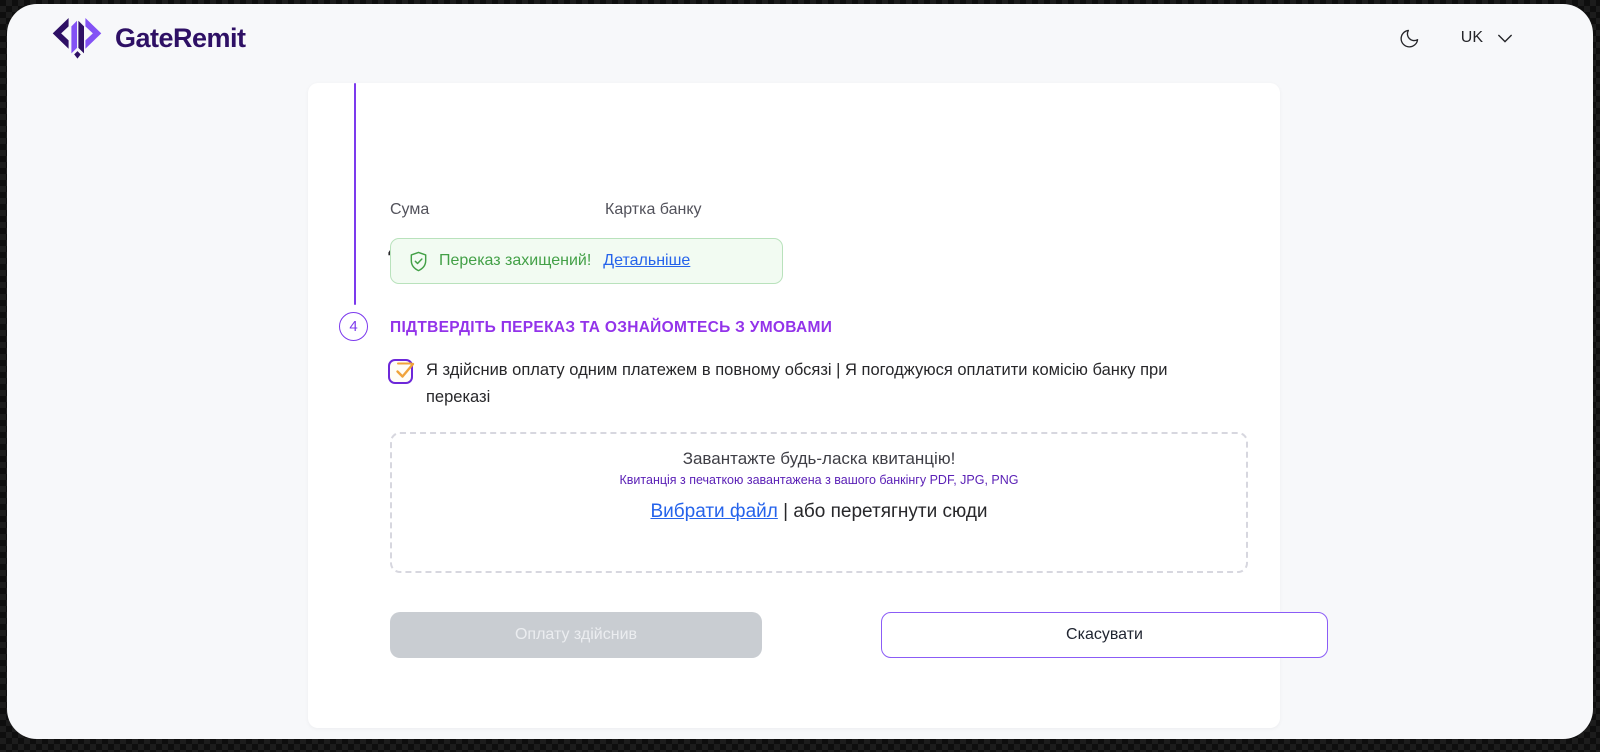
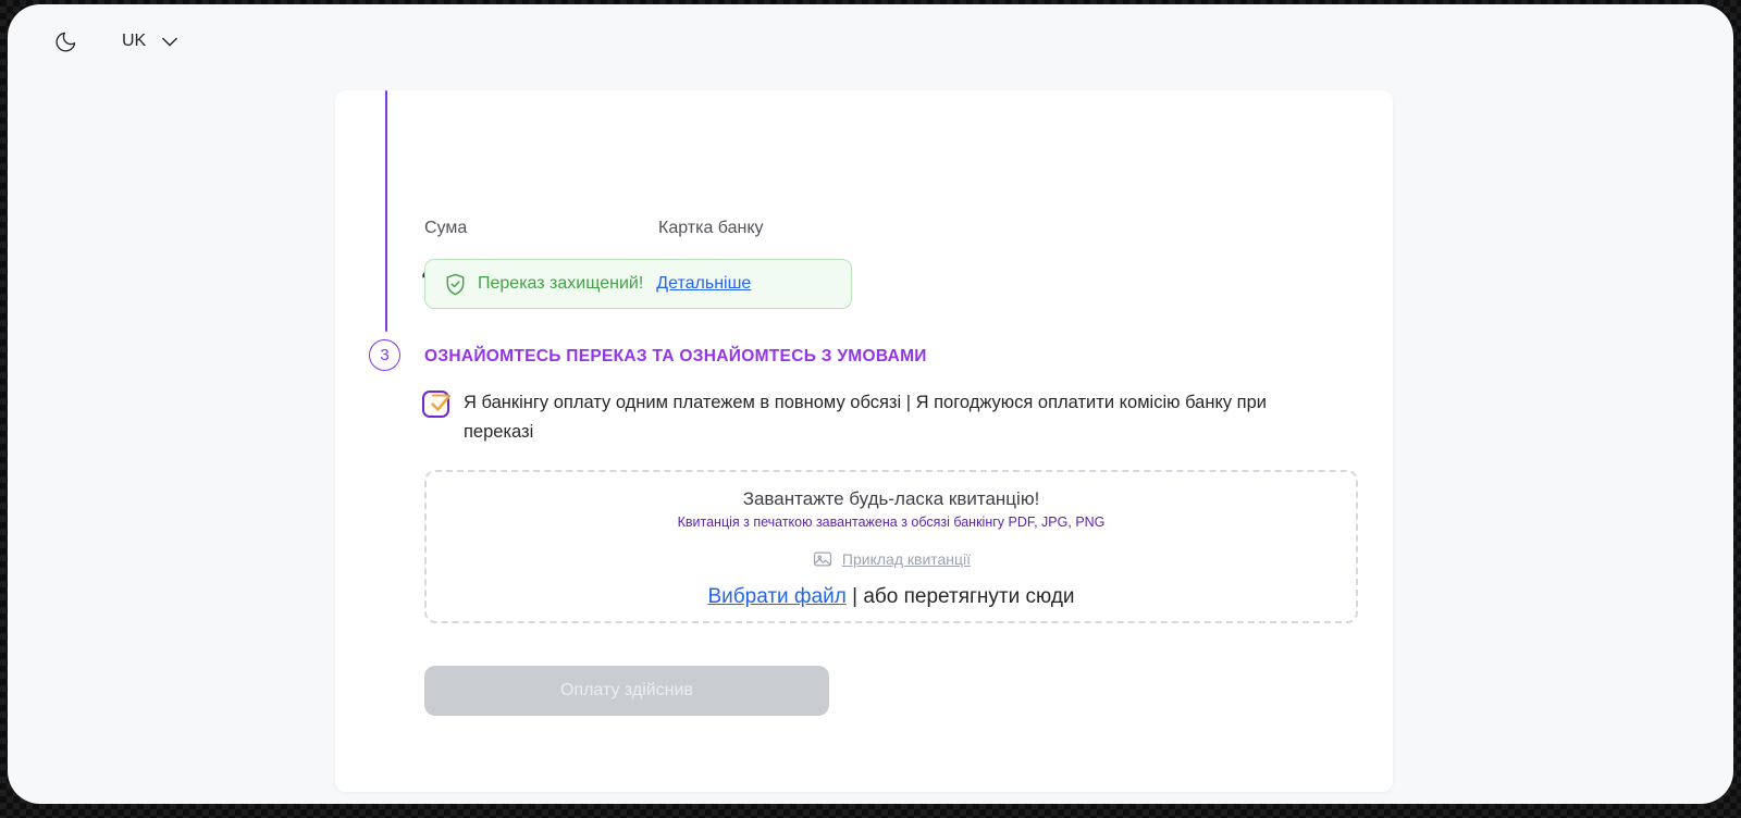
- GateRemit
  UK
  Сума
  Картка банку
  Переказ захищений!
  Детальніше
- 4
+ 3
- ПІДТВЕРДІТЬ ПЕРЕКАЗ ТА ОЗНАЙОМТЕСЬ З УМОВАМИ
+ ОЗНАЙОМТЕСЬ ПЕРЕКАЗ ТА ОЗНАЙОМТЕСЬ З УМОВАМИ
- Я здійснив оплату одним платежем в повному обсязі | Я погоджуюся оплатити комісію банку при переказі
+ Я банкінгу оплату одним платежем в повному обсязі | Я погоджуюся оплатити комісію банку при переказі
  Завантажте будь-ласка квитанцію!
- Квитанція з печаткою завантажена з вашого банкінгу PDF, JPG, PNG
+ Квитанція з печаткою завантажена з обсязі банкінгу PDF, JPG, PNG
+ Приклад квитанції
  Вибрати файл | або перетягнути сюди
  Оплату здійснив
- Скасувати
